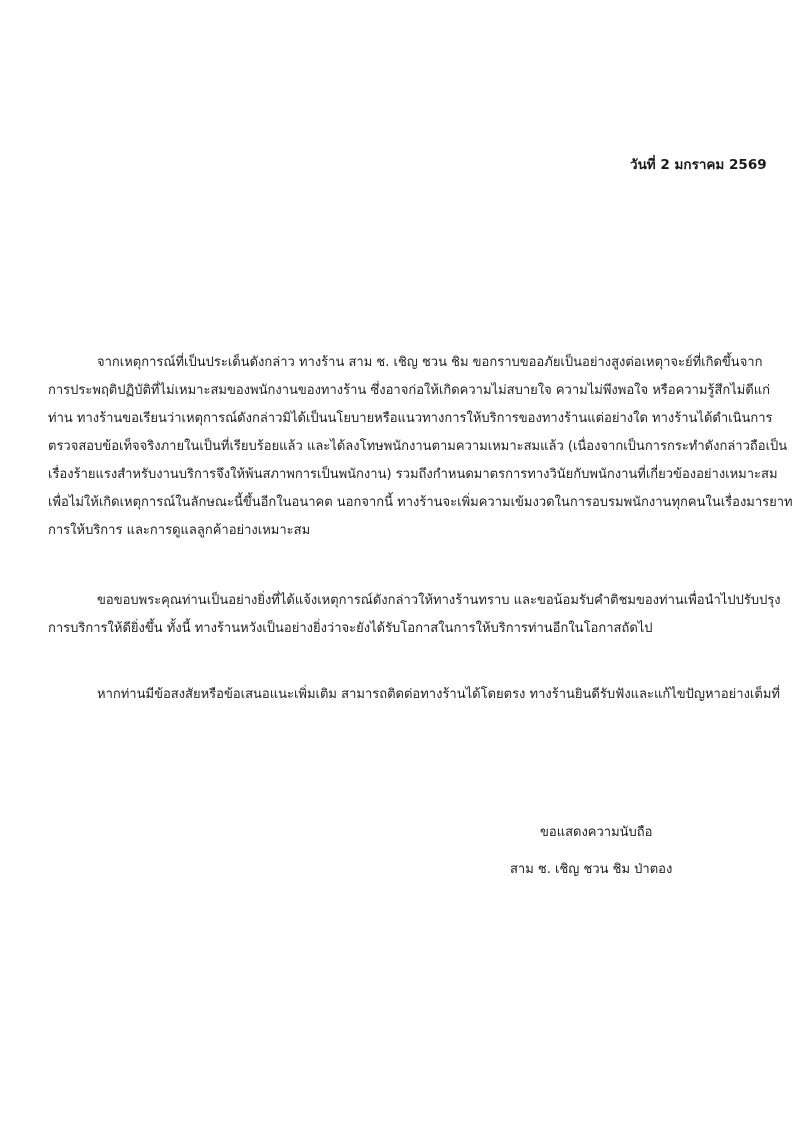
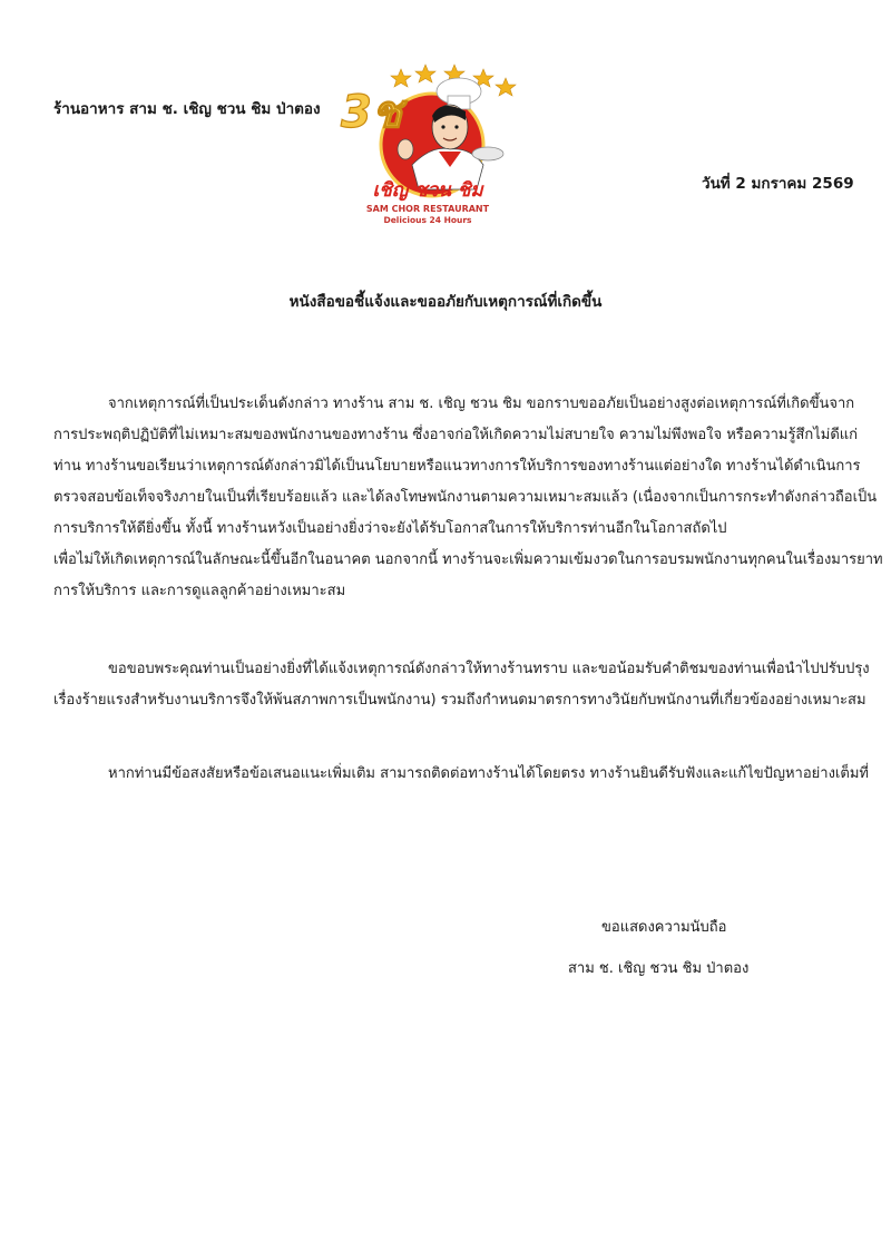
+ ร้านอาหาร สาม ช. เชิญ ชวน ชิม ป่าตอง
+ 3ช
+ เชิญ ชวน ชิม
+ SAM CHOR RESTAURANT
+ Delicious 24 Hours
  วันที่ 2 มกราคม 2569
+ หนังสือขอชี้แจ้งและขออภัยกับเหตุการณ์ที่เกิดขึ้น
- จากเหตุการณ์ที่เป็นประเด็นดังกล่าว ทางร้าน สาม ช. เชิญ ชวน ชิม ขอกราบขออภัยเป็นอย่างสูงต่อเหตุาจะย์ที่เกิดขึ้นจาก
+ จากเหตุการณ์ที่เป็นประเด็นดังกล่าว ทางร้าน สาม ช. เชิญ ชวน ชิม ขอกราบขออภัยเป็นอย่างสูงต่อเหตุการณ์ที่เกิดขึ้นจาก
  การประพฤติปฏิบัติที่ไม่เหมาะสมของพนักงานของทางร้าน ซึ่งอาจก่อให้เกิดความไม่สบายใจ ความไม่พึงพอใจ หรือความรู้สึกไม่ดีแก่
  ท่าน ทางร้านขอเรียนว่าเหตุการณ์ดังกล่าวมิได้เป็นนโยบายหรือแนวทางการให้บริการของทางร้านแต่อย่างใด ทางร้านได้ดำเนินการ
  ตรวจสอบข้อเท็จจริงภายในเป็นที่เรียบร้อยแล้ว และได้ลงโทษพนักงานตามความเหมาะสมแล้ว (เนื่องจากเป็นการกระทำดังกล่าวถือเป็น
- เรื่องร้ายแรงสำหรับงานบริการจึงให้พ้นสภาพการเป็นพนักงาน) รวมถึงกำหนดมาตรการทางวินัยกับพนักงานที่เกี่ยวข้องอย่างเหมาะสม
+ การบริการให้ดียิ่งขึ้น ทั้งนี้ ทางร้านหวังเป็นอย่างยิ่งว่าจะยังได้รับโอกาสในการให้บริการท่านอีกในโอกาสถัดไป
  เพื่อไม่ให้เกิดเหตุการณ์ในลักษณะนี้ขึ้นอีกในอนาคต นอกจากนี้ ทางร้านจะเพิ่มความเข้มงวดในการอบรมพนักงานทุกคนในเรื่องมารยาท
  การให้บริการ และการดูแลลูกค้าอย่างเหมาะสม
  ขอขอบพระคุณท่านเป็นอย่างยิ่งที่ได้แจ้งเหตุการณ์ดังกล่าวให้ทางร้านทราบ และขอน้อมรับคำติชมของท่านเพื่อนำไปปรับปรุง
- การบริการให้ดียิ่งขึ้น ทั้งนี้ ทางร้านหวังเป็นอย่างยิ่งว่าจะยังได้รับโอกาสในการให้บริการท่านอีกในโอกาสถัดไป
+ เรื่องร้ายแรงสำหรับงานบริการจึงให้พ้นสภาพการเป็นพนักงาน) รวมถึงกำหนดมาตรการทางวินัยกับพนักงานที่เกี่ยวข้องอย่างเหมาะสม
  หากท่านมีข้อสงสัยหรือข้อเสนอแนะเพิ่มเติม สามารถติดต่อทางร้านได้โดยตรง ทางร้านยินดีรับฟังและแก้ไขปัญหาอย่างเต็มที่
  ขอแสดงความนับถือ
  สาม ช. เชิญ ชวน ชิม ป่าตอง
